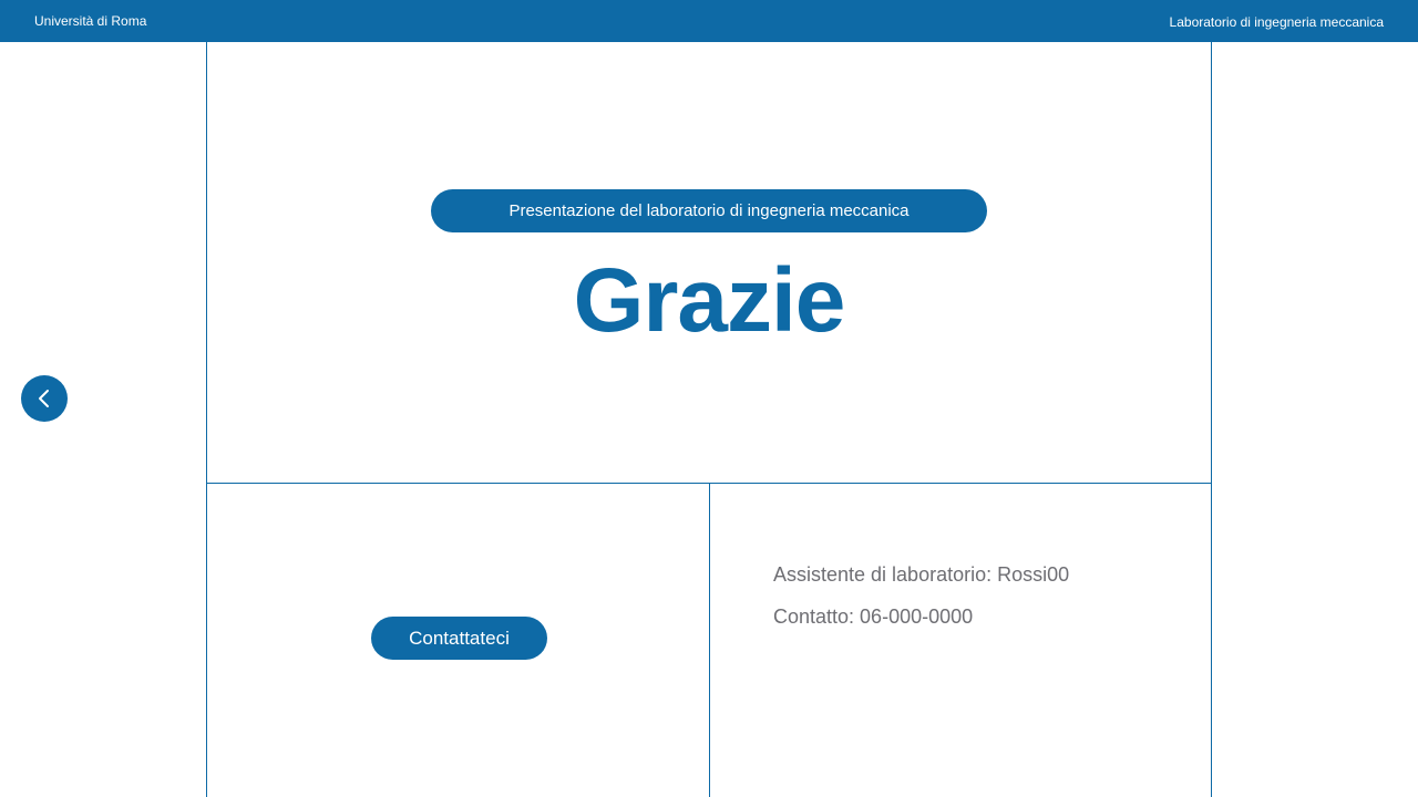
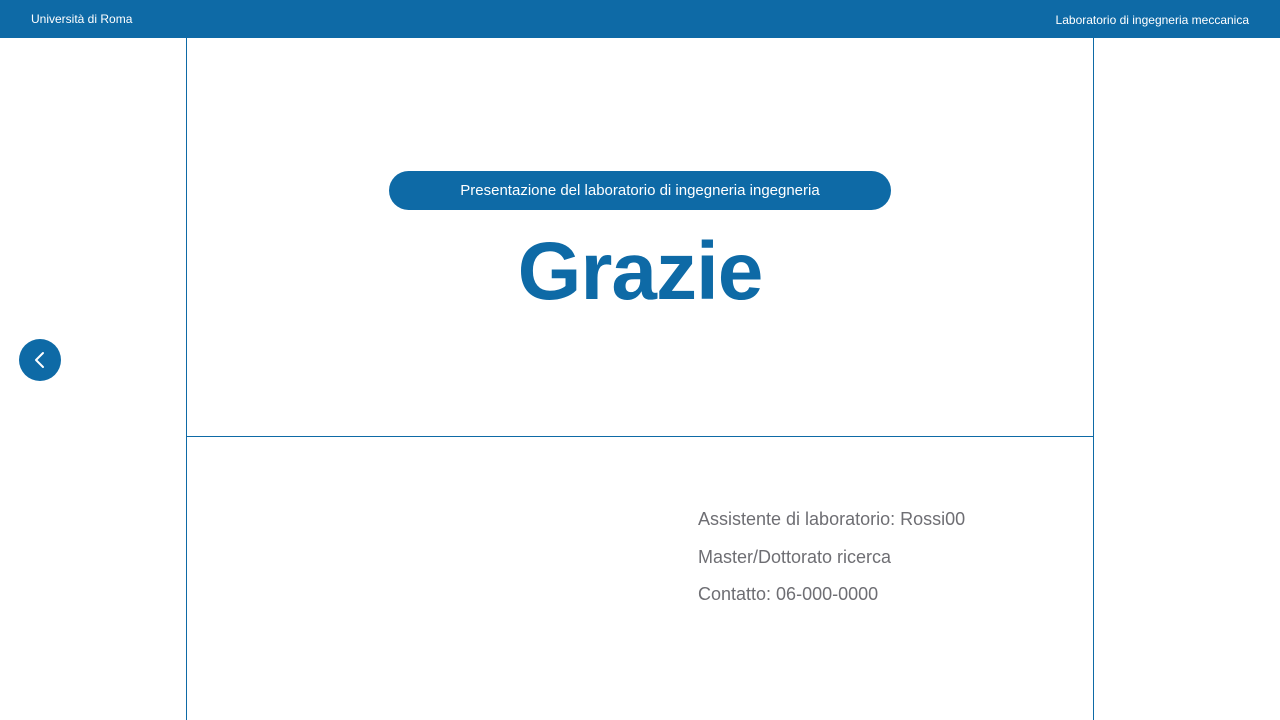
  Università di Roma
  Laboratorio di ingegneria meccanica
- Presentazione del laboratorio di ingegneria meccanica
+ Presentazione del laboratorio di ingegneria ingegneria
  Grazie
- Contattateci
  Assistente di laboratorio: Rossi00
+ Master/Dottorato ricerca
  Contatto: 06-000-0000
